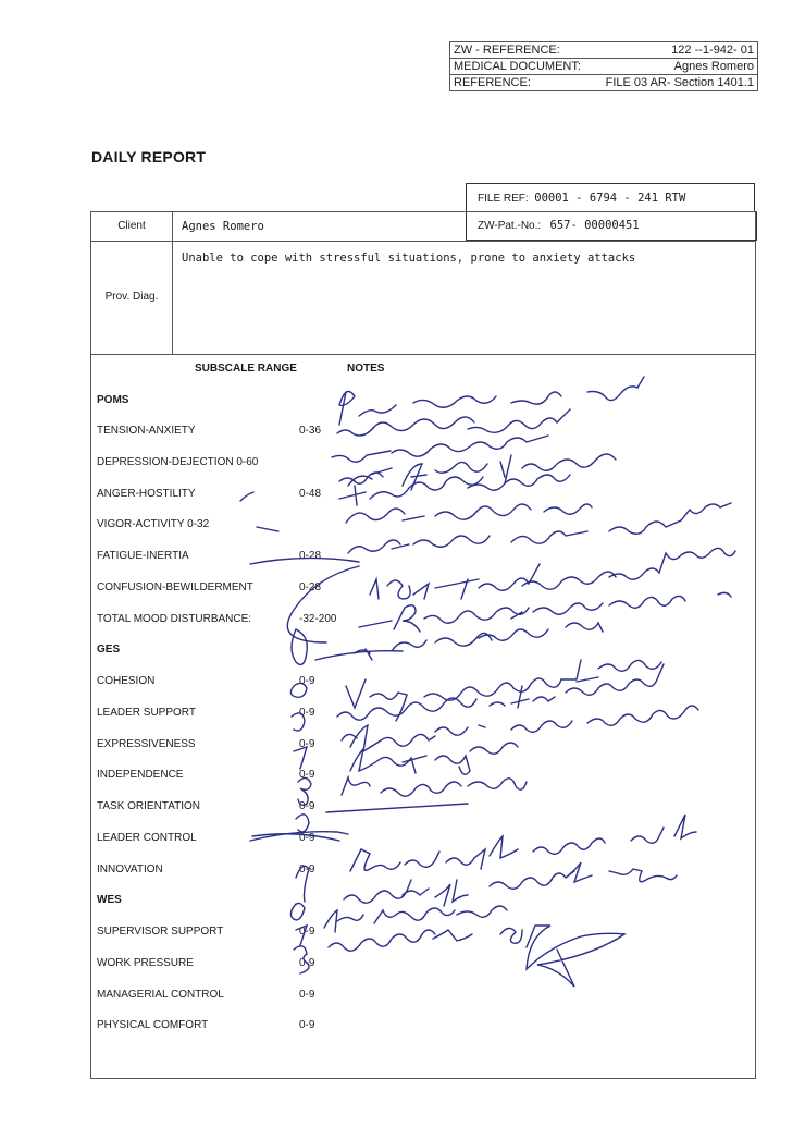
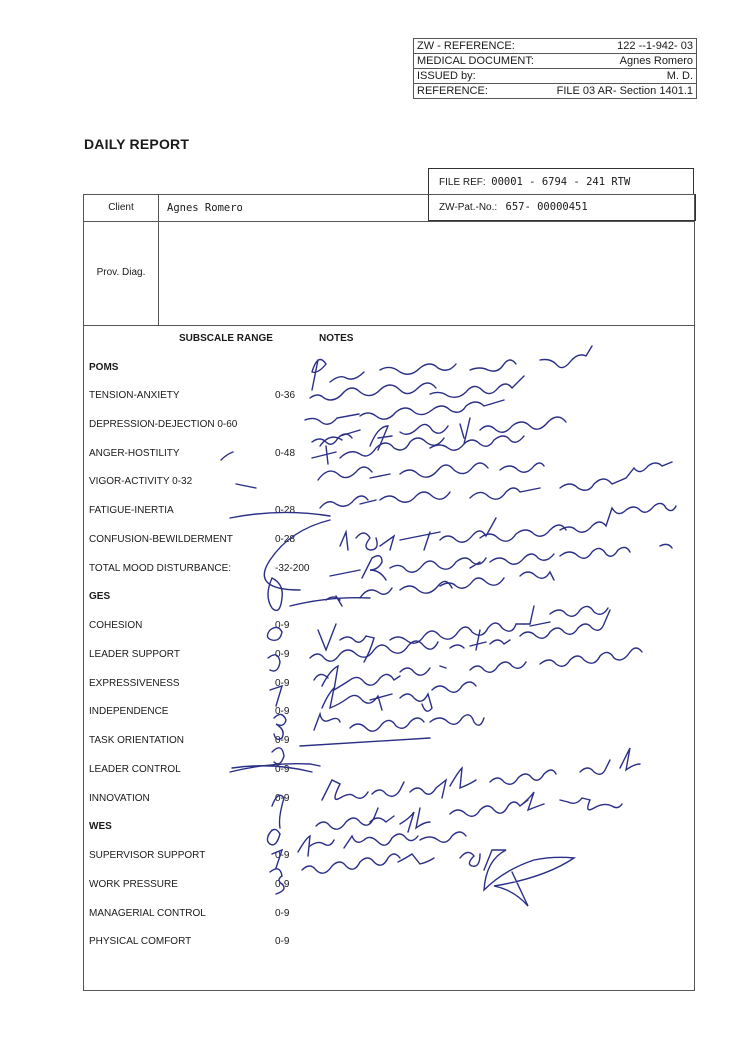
  ZW - REFERENCE:
- 122 --1-942- 01
+ 122 --1-942- 03
  MEDICAL DOCUMENT:
  Agnes Romero
+ ISSUED by:
+ M. D.
  REFERENCE:
  FILE 03 AR- Section 1401.1
  DAILY REPORT
  FILE REF: 00001 - 6794 - 241 RTW
  Client
  Agnes Romero
  ZW-Pat.-No.: 657- 00000451
  Prov. Diag.
- Unable to cope with stressful situations, prone to anxiety attacks
  SUBSCALE RANGE
  NOTES
  POMS
  TENSION-ANXIETY
  0-36
  DEPRESSION-DEJECTION 0-60
  ANGER-HOSTILITY
  0-48
  VIGOR-ACTIVITY 0-32
  FATIGUE-INERTIA
  0-28
  CONFUSION-BEWILDERMENT
  0-28
  TOTAL MOOD DISTURBANCE:
  -32-200
  GES
  COHESION
  0-9
  LEADER SUPPORT
  0-9
  EXPRESSIVENESS
  0-9
  INDEPENDENCE
  0-9
  TASK ORIENTATION
  0-9
  LEADER CONTROL
  0-9
  INNOVATION
  0-9
  WES
  SUPERVISOR SUPPORT
  0-9
  WORK PRESSURE
  MANAGERIAL CONTROL
  0-9
  PHYSICAL COMFORT
  0-9
